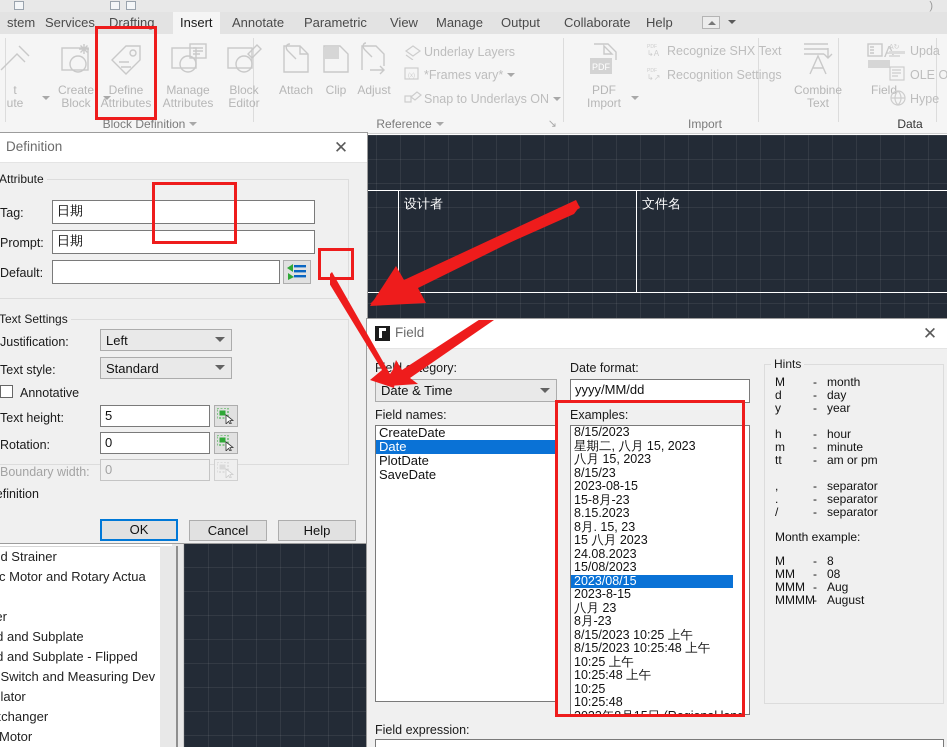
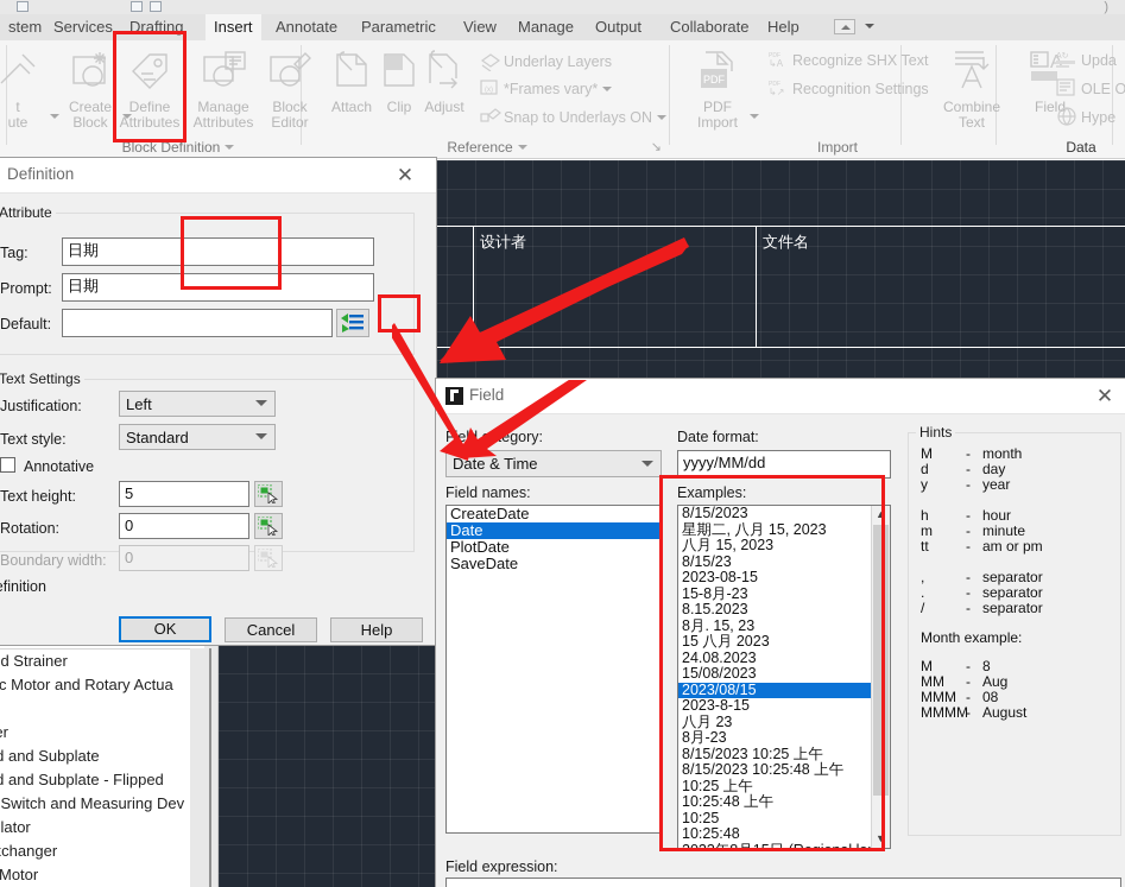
  )
  stem
  Services
  Drafting
  Insert
  Annotate
  Parametric
  View
  Manage
  Output
  Collaborate
  Help
  t
  ute
  Create
  Block
  Define
  Attributes
  Manage
  Attributes
  Block
  Editor
  Attach
  Clip
  Adjust
  PDF
  PDF
  Import
  Combine
  Text
  Field
  Underlay Layers
  *Frames vary*
  Snap to Underlays ON
  ↳A
  Recognize SHX Text
  ↳↗
  Recognition Settings
  Upda
  OLE O
  Hype
  Block Definition
  Reference
  Import
  Data
  ↘
  设计者
  文件名
  d Strainer
  c Motor and Rotary Actua
  and Subplate
  and Subplate - Flipped
  Switch and Measuring Dev
  lator
  changer
  Motor
  Definition
  ✕
  Attribute
  Tag:
  日期
  Prompt:
  日期
  Default:
  Text Settings
  Justification:
  Left
  Text style:
  Standard
  Annotative
  Text height:
  5
  Rotation:
  0
  Boundary width:
  0
  OK
  Cancel
  Help
  Field
  ✕
  Date & Time
  Field names:
  CreateDate
  Date
  PlotDate
  SaveDate
  Date format:
  yyyy/MM/dd
  Examples:
  8/15/2023
  星期二, 八月 15, 2023
  八月 15, 2023
  8/15/23
  2023-08-15
  15-8月-23
  8.15.2023
  8月. 15, 23
  15 八月 2023
  24.08.2023
  15/08/2023
  2023/08/15
  2023-8-15
  八月 23
  8月-23
  8/15/2023 10:25 上午
  8/15/2023 10:25:48 上午
  10:25 上午
  10:25:48 上午
  10:25
  10:25:48
+ ▲
+ ▼
  Hints
  M
  -
  month
  d
  -
  day
  y
  -
  year
  h
  -
  hour
  m
  -
  minute
  tt
  -
  am or pm
  ,
  -
  separator
  .
  -
  separator
  /
  -
  separator
  Month example:
  M
  -
  8
  MM
  -
- 08
+ Aug
  MMM
  -
- Aug
+ 08
  MMMM
  -
  August
  Field expression:
